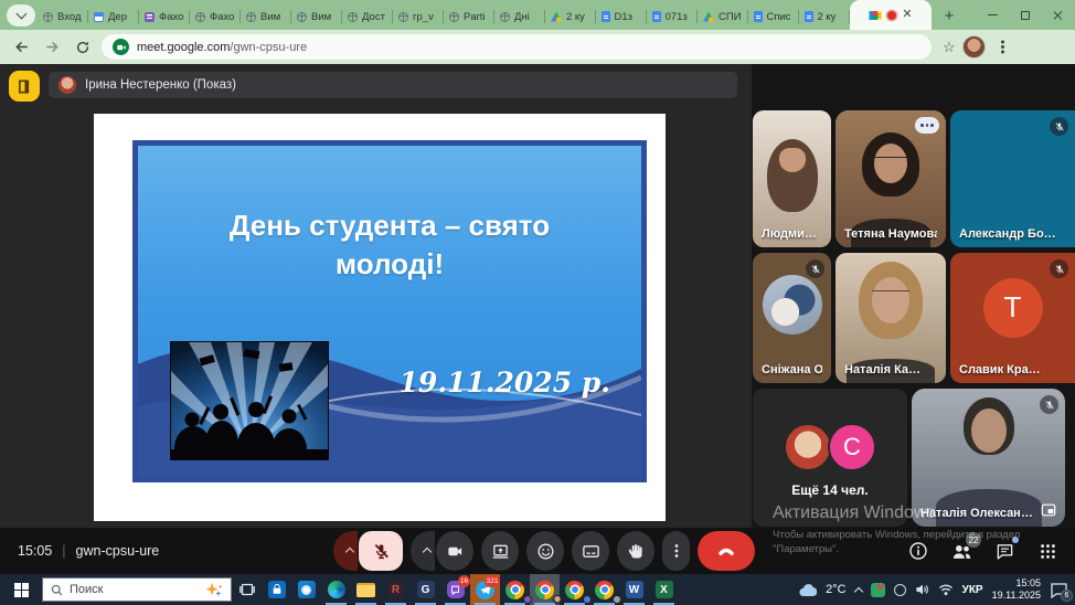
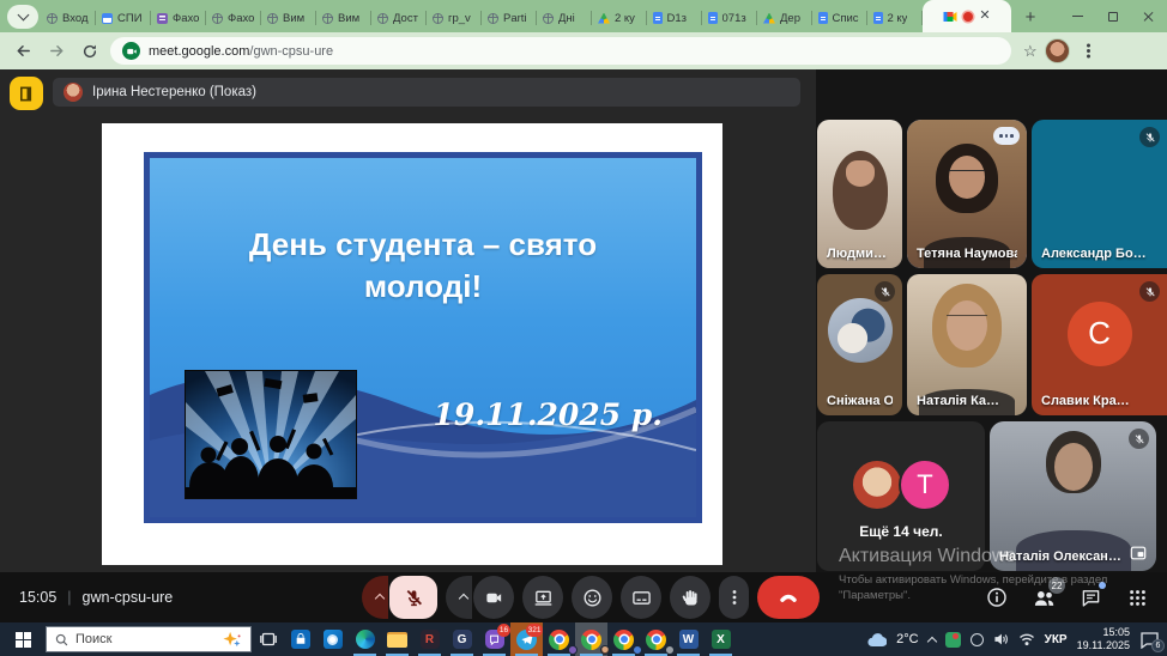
  Вход
- Дер
+ СПИ
  Фахо
  Фахо
  Вим
  Вим
  Дост
  гр_v
  Parti
  Дні
  2 ку
  D1з
  071з
- СПИ
+ Дер
  Спис
  2 ку
  ✕
  +
  meet.google.com/gwn-cpsu-ure
  ☆
  Ірина Нестеренко (Показ)
  День студента – свято
  молоді!
  19.11.2025 р.
  Людми…
  Тетяна Наумов
  Александр Бо…
  Сніжана О
  Наталія Ка…
- Т
+ С
  Славик Кра…
- С
+ Т
  Ещё 14 чел.
  Наталія Олексан…
  15:05
  |
  gwn-cpsu-ure
  22
  Активация Windows
  Чтобы активировать Windows, перейдите в раздел
  "Параметры".
  Поиск
  R
  G
  W
  X
  2°C
  УКР
  15:05
  19.11.2025
